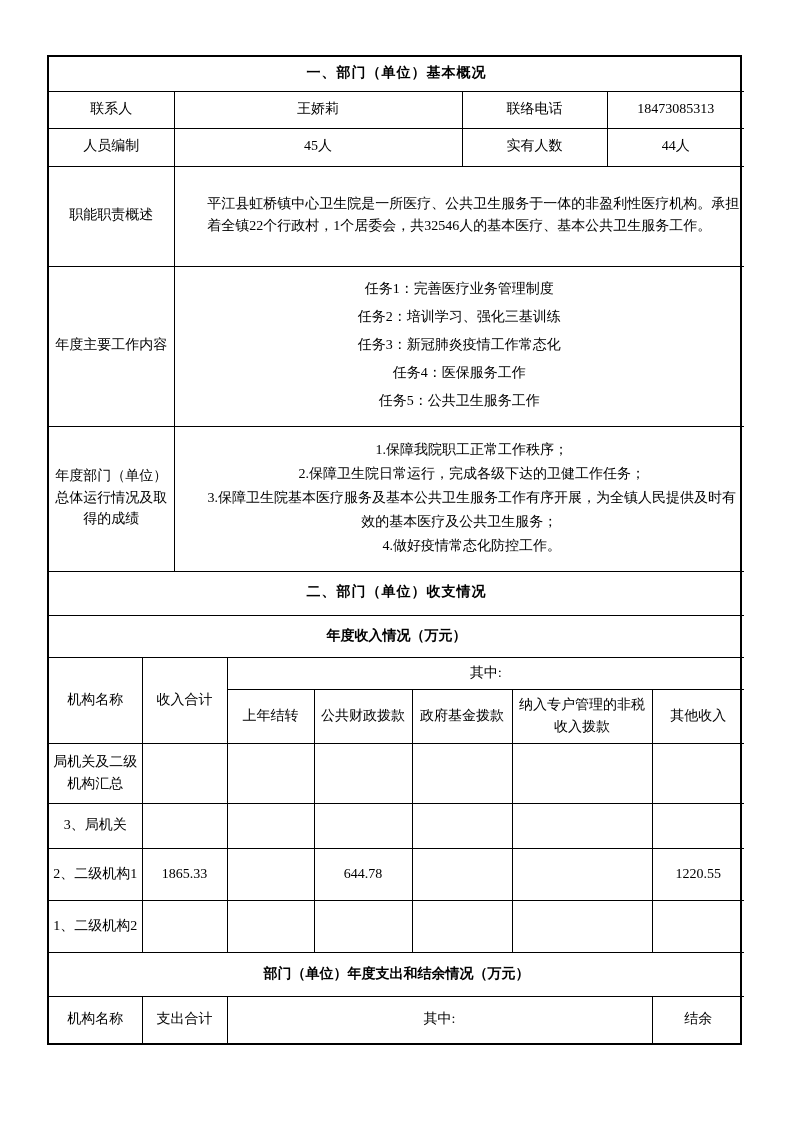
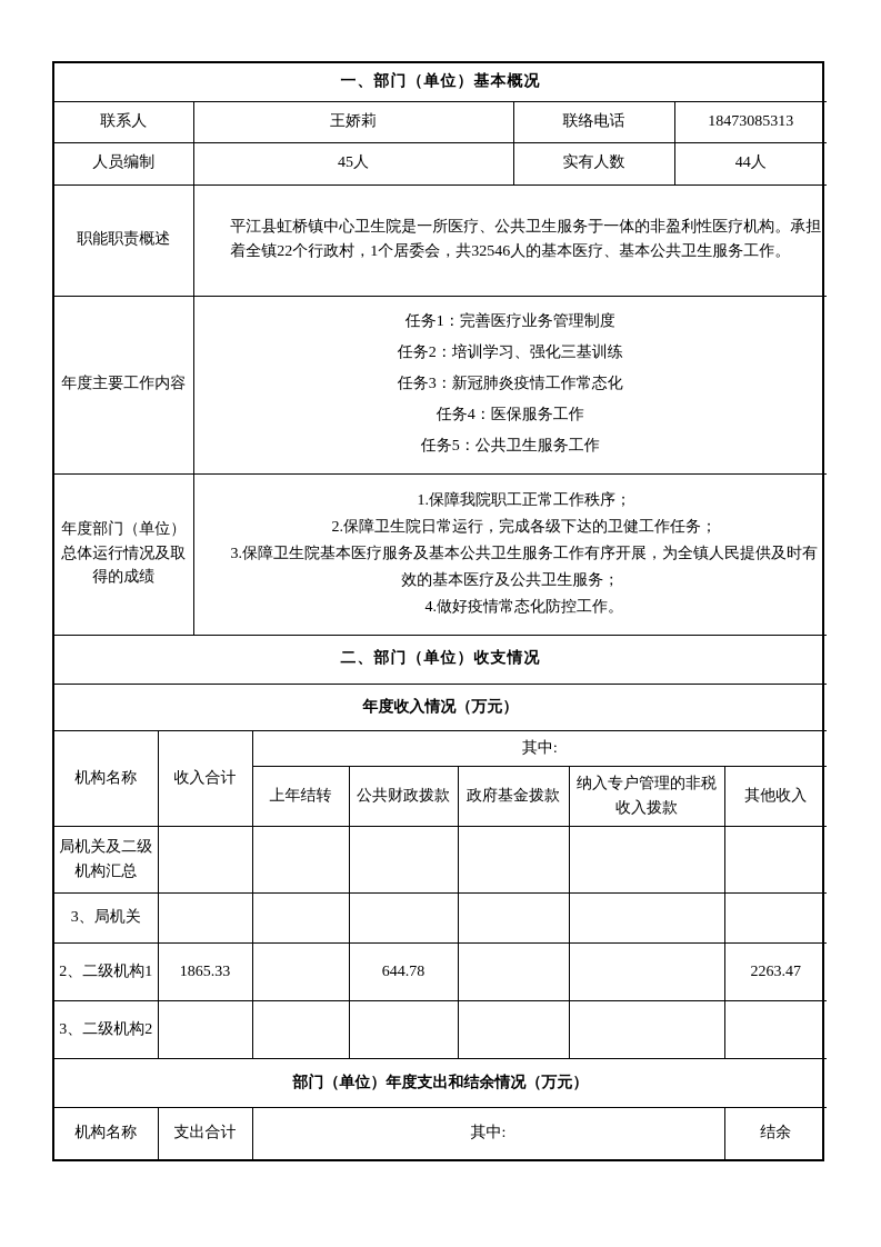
  一、部门（单位）基本概况
  联系人	王娇莉	联络电话	18473085313
  人员编制	45人	实有人数	44人
  职能职责概述	平江县虹桥镇中心卫生院是一所医疗、公共卫生服务于一体的非盈利性医疗机构。承担着全镇22个行政村，1个居委会，共32546人的基本医疗、基本公共卫生服务工作。
  年度主要工作内容	任务1：完善医疗业务管理制度 任务2：培训学习、强化三基训练 任务3：新冠肺炎疫情工作常态化 任务4：医保服务工作 任务5：公共卫生服务工作
  年度部门（单位）总体运行情况及取得的成绩	1.保障我院职工正常工作秩序； 2.保障卫生院日常运行，完成各级下达的卫健工作任务； 3.保障卫生院基本医疗服务及基本公共卫生服务工作有序开展，为全镇人民提供及时有效的基本医疗及公共卫生服务； 4.做好疫情常态化防控工作。
  二、部门（单位）收支情况
  年度收入情况（万元）
  机构名称	收入合计	其中:
  上年结转	公共财政拨款	政府基金拨款	纳入专户管理的非税收入拨款	其他收入
  局机关及二级机构汇总
  3、局机关
- 2、二级机构1	1865.33		644.78			1220.55
+ 2、二级机构1	1865.33		644.78			2263.47
- 1、二级机构2
+ 3、二级机构2
  部门（单位）年度支出和结余情况（万元）
  机构名称	支出合计	其中:	结余
